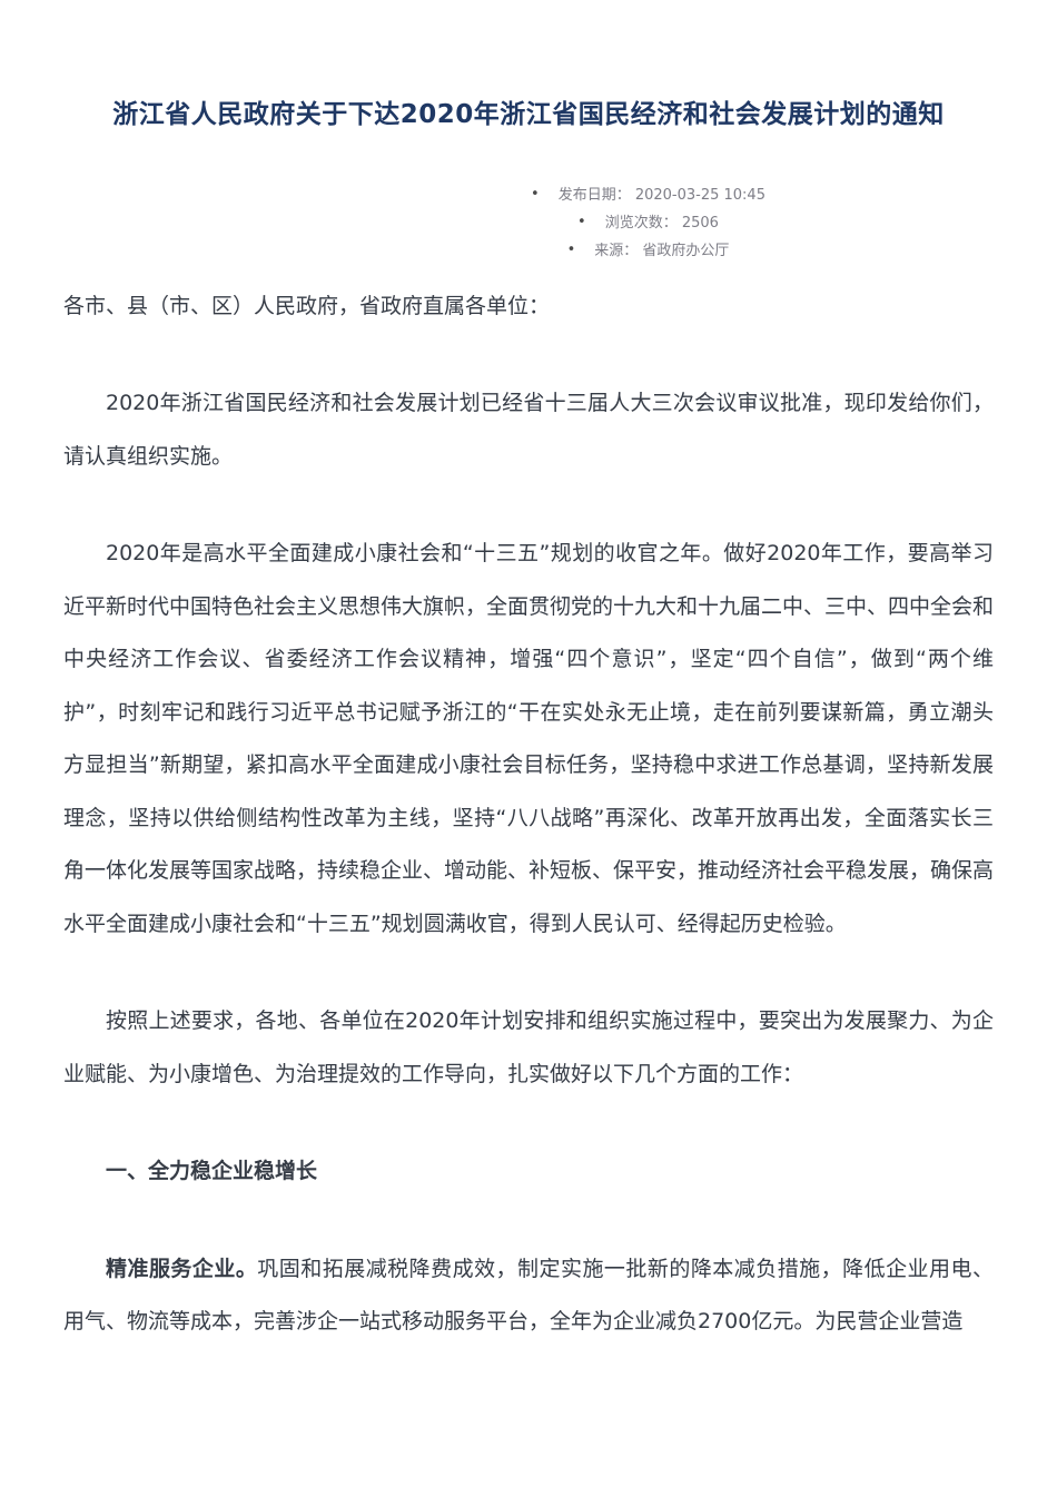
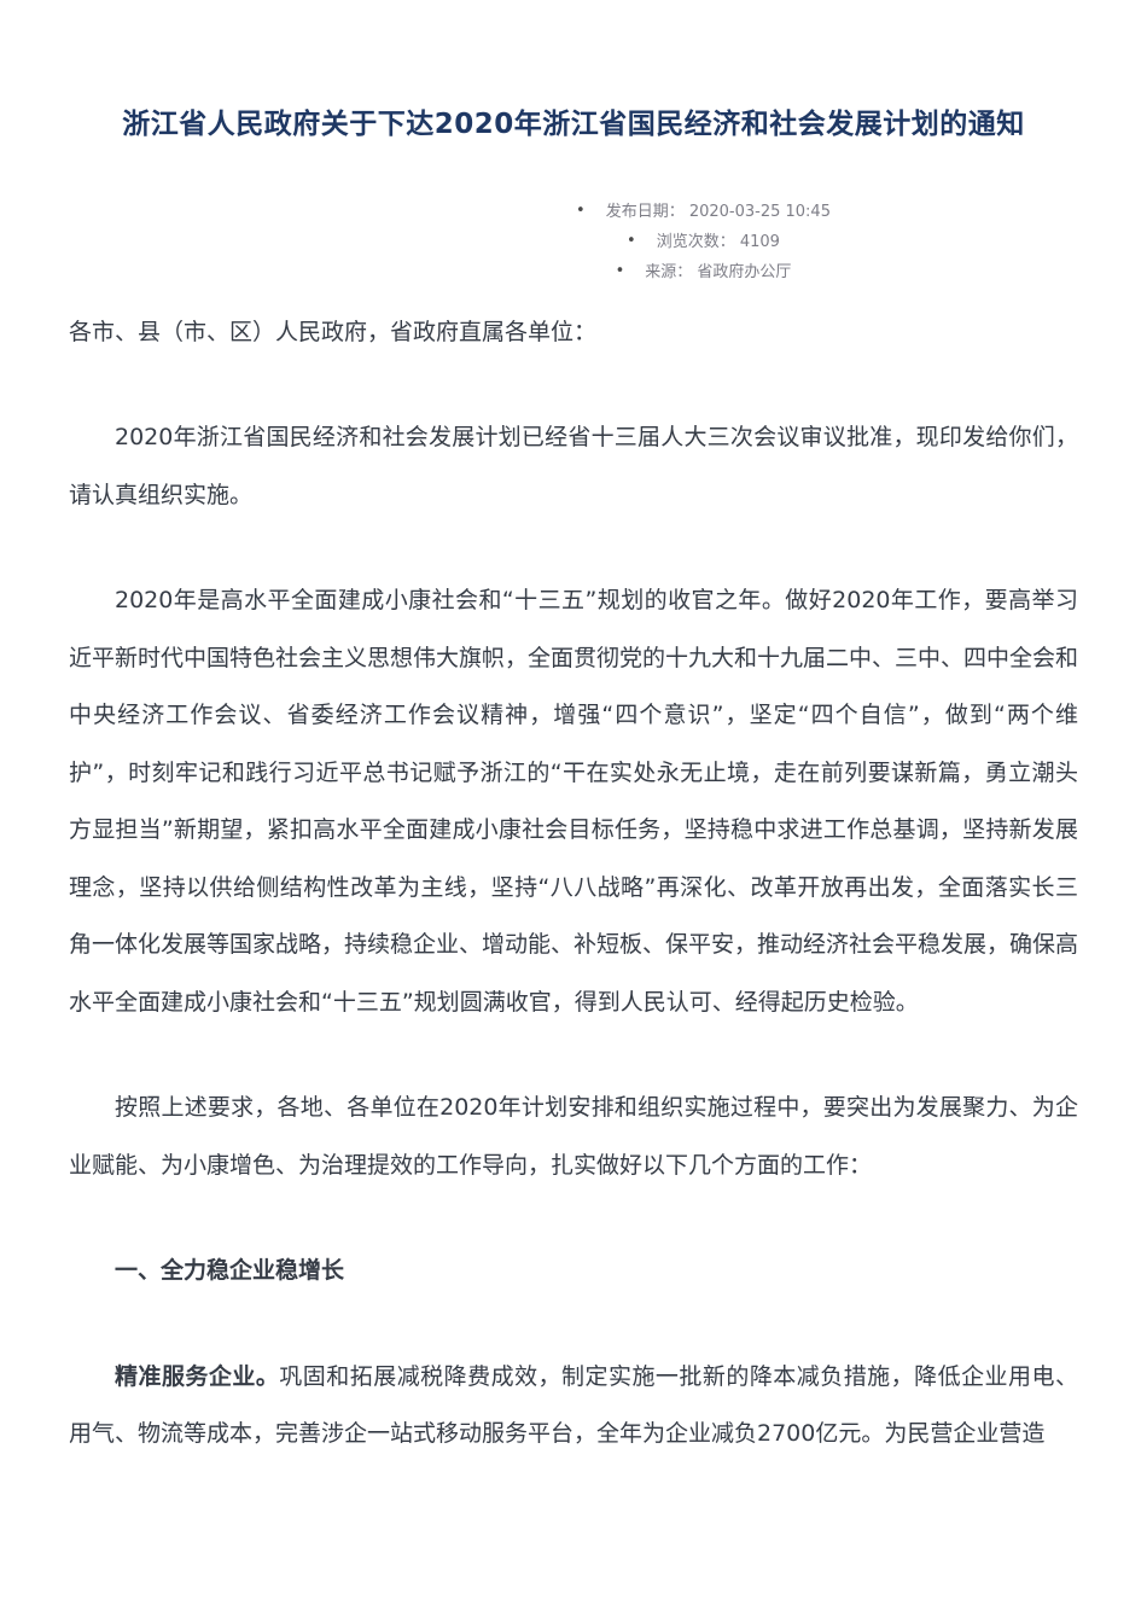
  浙江省人民政府关于下达2020年浙江省国民经济和社会发展计划的通知
  • 发布日期： 2020-03-25 10:45
- • 浏览次数： 2506
+ • 浏览次数： 4109
  • 来源： 省政府办公厅
  各市、县（市、区）人民政府，省政府直属各单位：
  2020年浙江省国民经济和社会发展计划已经省十三届人大三次会议审议批准，现印发给你们，请认真组织实施。
  2020年是高水平全面建成小康社会和“十三五”规划的收官之年。做好2020年工作，要高举习近平新时代中国特色社会主义思想伟大旗帜，全面贯彻党的十九大和十九届二中、三中、四中全会和中央经济工作会议、省委经济工作会议精神，增强“四个意识”，坚定“四个自信”，做到“两个维护”，时刻牢记和践行习近平总书记赋予浙江的“干在实处永无止境，走在前列要谋新篇，勇立潮头方显担当”新期望，紧扣高水平全面建成小康社会目标任务，坚持稳中求进工作总基调，坚持新发展理念，坚持以供给侧结构性改革为主线，坚持“八八战略”再深化、改革开放再出发，全面落实长三角一体化发展等国家战略，持续稳企业、增动能、补短板、保平安，推动经济社会平稳发展，确保高水平全面建成小康社会和“十三五”规划圆满收官，得到人民认可、经得起历史检验。
  按照上述要求，各地、各单位在2020年计划安排和组织实施过程中，要突出为发展聚力、为企业赋能、为小康增色、为治理提效的工作导向，扎实做好以下几个方面的工作：
  一、全力稳企业稳增长
  精准服务企业。巩固和拓展减税降费成效，制定实施一批新的降本减负措施，降低企业用电、用气、物流等成本，完善涉企一站式移动服务平台，全年为企业减负2700亿元。为民营企业营造
